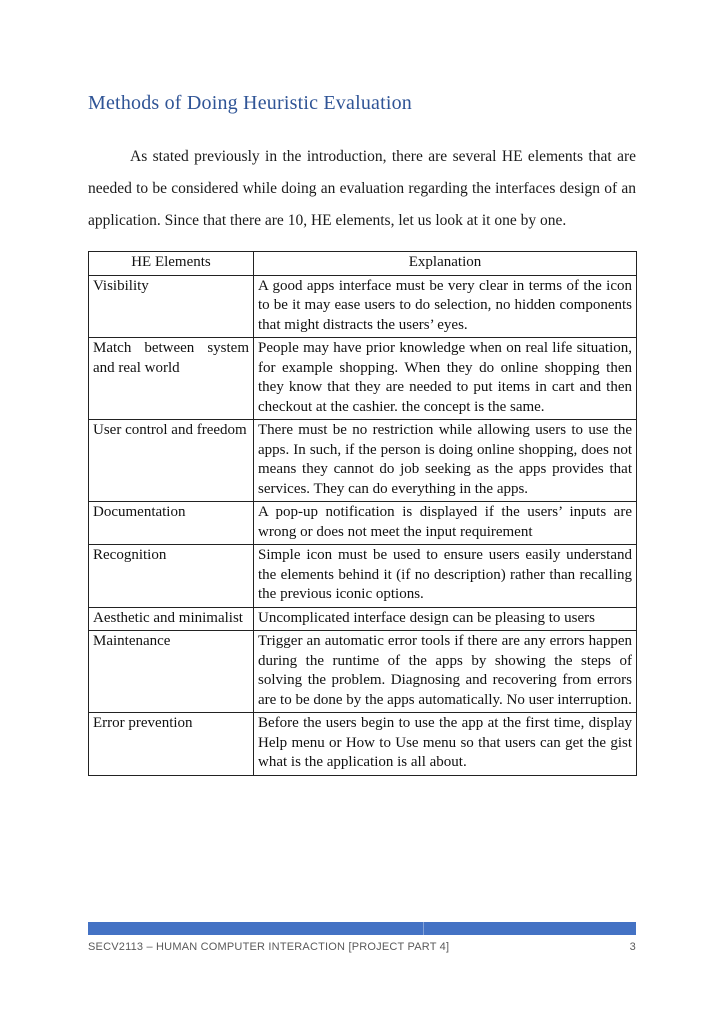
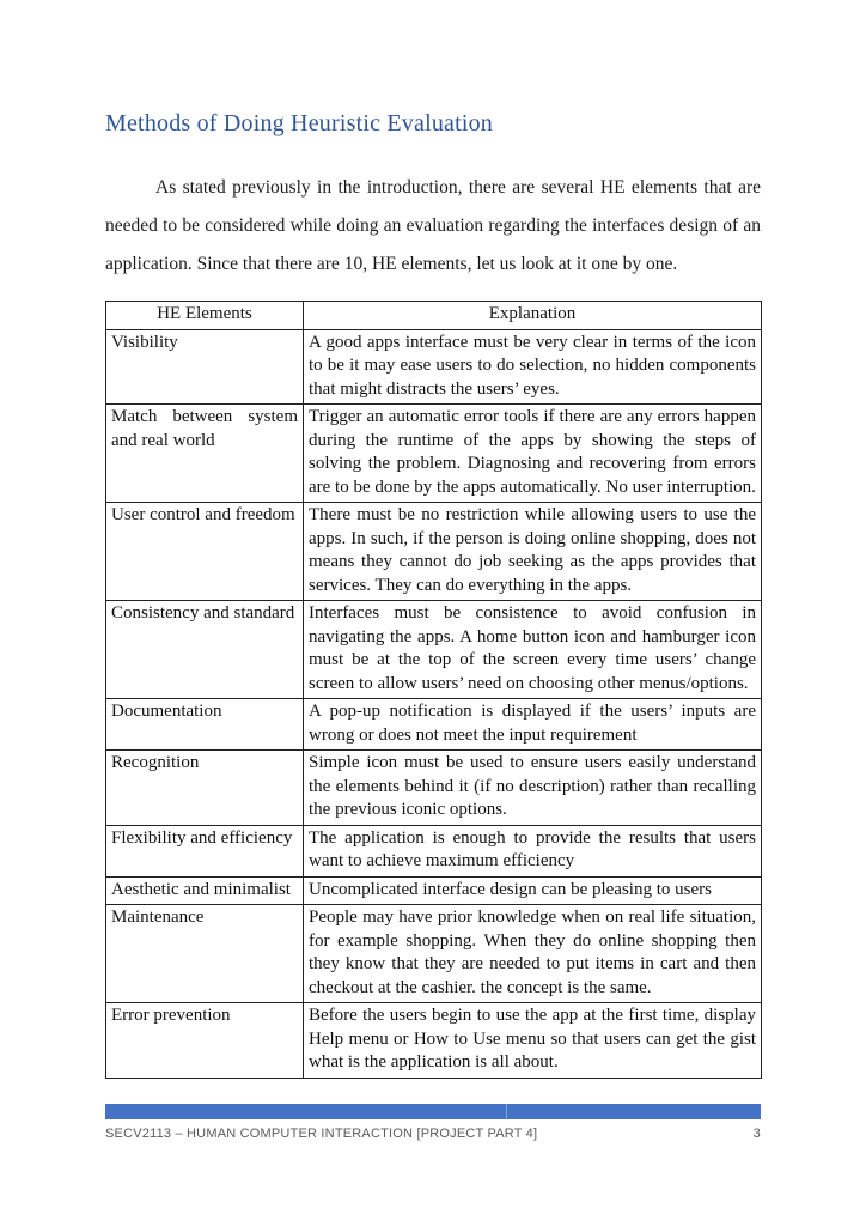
  Methods of Doing Heuristic Evaluation
  As stated previously in the introduction, there are several HE elements that are needed to be considered while doing an evaluation regarding the interfaces design of an application. Since that there are 10, HE elements, let us look at it one by one.
  HE Elements	Explanation
  Visibility	A good apps interface must be very clear in terms of the icon to be it may ease users to do selection, no hidden components that might distracts the users’ eyes.
- Match between system and real world	People may have prior knowledge when on real life situation, for example shopping. When they do online shopping then they know that they are needed to put items in cart and then checkout at the cashier. the concept is the same.
+ Match between system and real world	Trigger an automatic error tools if there are any errors happen during the runtime of the apps by showing the steps of solving the problem. Diagnosing and recovering from errors are to be done by the apps automatically. No user interruption.
  User control and freedom	There must be no restriction while allowing users to use the apps. In such, if the person is doing online shopping, does not means they cannot do job seeking as the apps provides that services. They can do everything in the apps.
+ Consistency and standard	Interfaces must be consistence to avoid confusion in navigating the apps. A home button icon and hamburger icon must be at the top of the screen every time users’ change screen to allow users’ need on choosing other menus/options.
  Documentation	A pop-up notification is displayed if the users’ inputs are wrong or does not meet the input requirement
  Recognition	Simple icon must be used to ensure users easily understand the elements behind it (if no description) rather than recalling the previous iconic options.
+ Flexibility and efficiency	The application is enough to provide the results that users want to achieve maximum efficiency
  Aesthetic and minimalist	Uncomplicated interface design can be pleasing to users
- Maintenance	Trigger an automatic error tools if there are any errors happen during the runtime of the apps by showing the steps of solving the problem. Diagnosing and recovering from errors are to be done by the apps automatically. No user interruption.
+ Maintenance	People may have prior knowledge when on real life situation, for example shopping. When they do online shopping then they know that they are needed to put items in cart and then checkout at the cashier. the concept is the same.
  Error prevention	Before the users begin to use the app at the first time, display Help menu or How to Use menu so that users can get the gist what is the application is all about.
  SECV2113 – HUMAN COMPUTER INTERACTION [PROJECT PART 4]
  3
